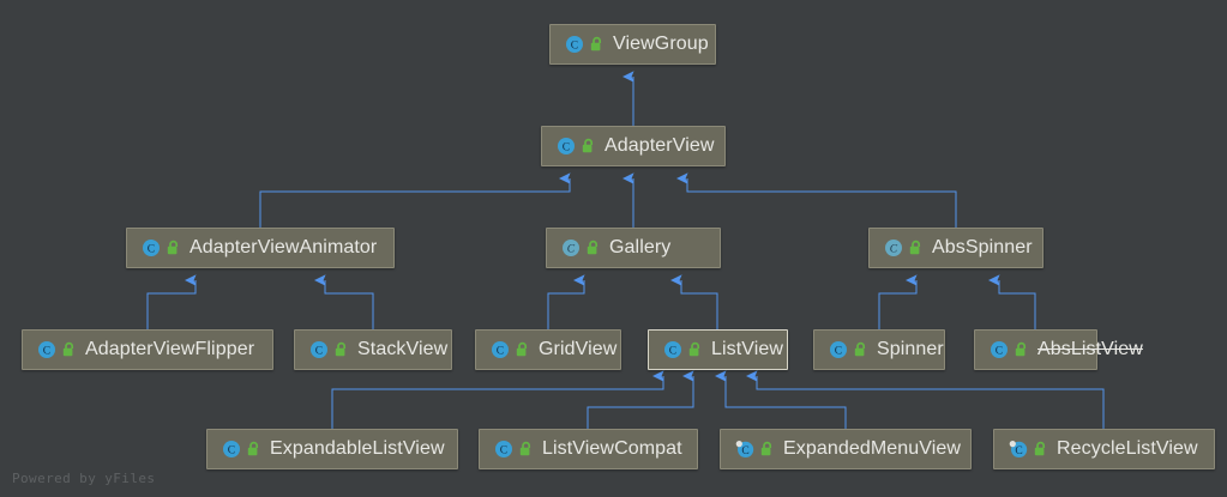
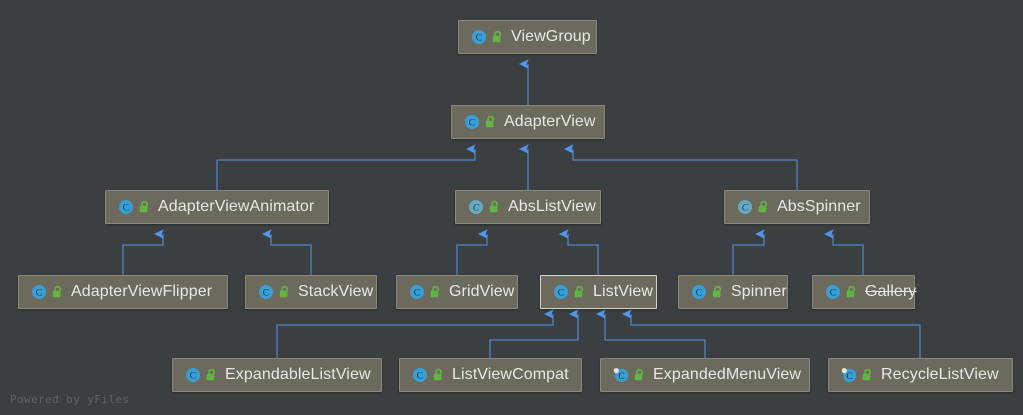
  C
  ViewGroup
  C
  AdapterView
  C
  AdapterViewAnimator
  C
- Gallery
+ AbsListView
  C
  AbsSpinner
  C
  AdapterViewFlipper
  C
  StackView
  C
  GridView
  C
  ListView
  C
  Spinner
  C
- AbsListView
+ Gallery
  C
  ExpandableListView
  C
  ListViewCompat
  C
  ExpandedMenuView
  C
  RecycleListView
  Powered by yFiles
